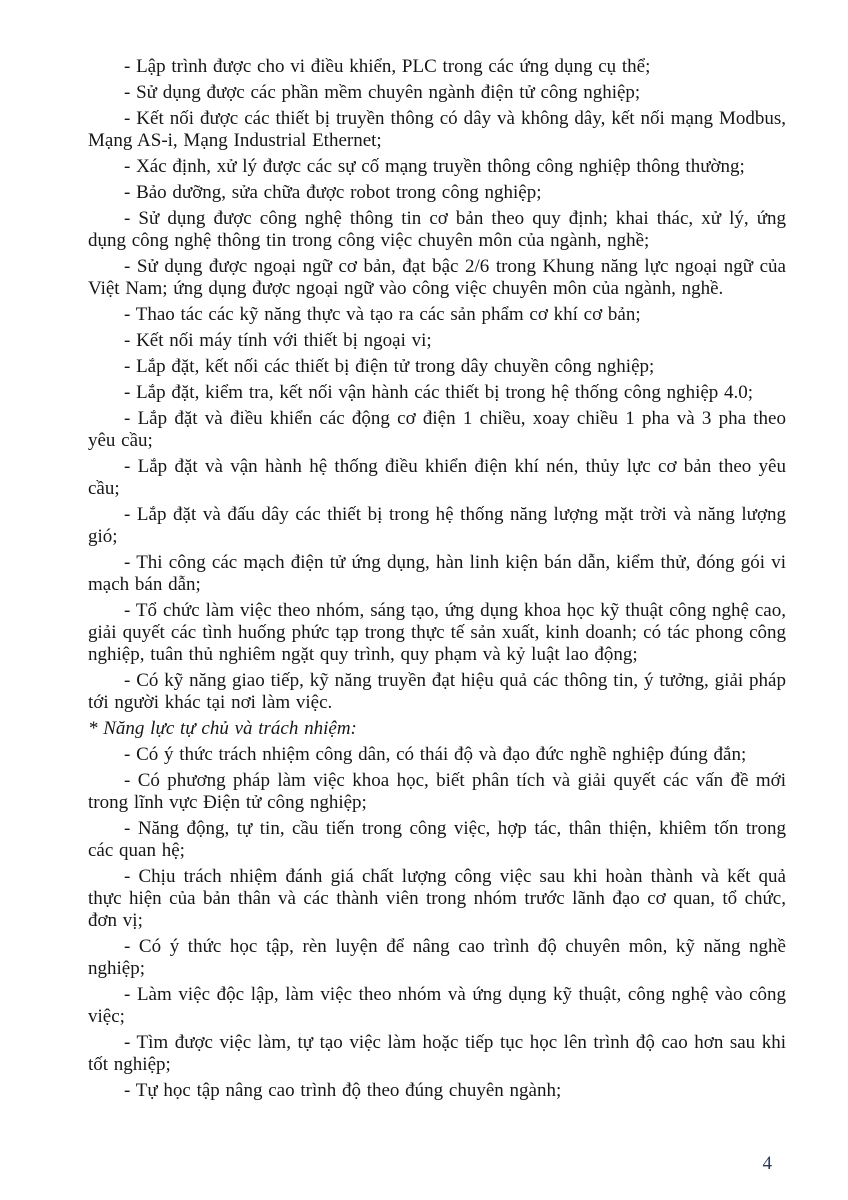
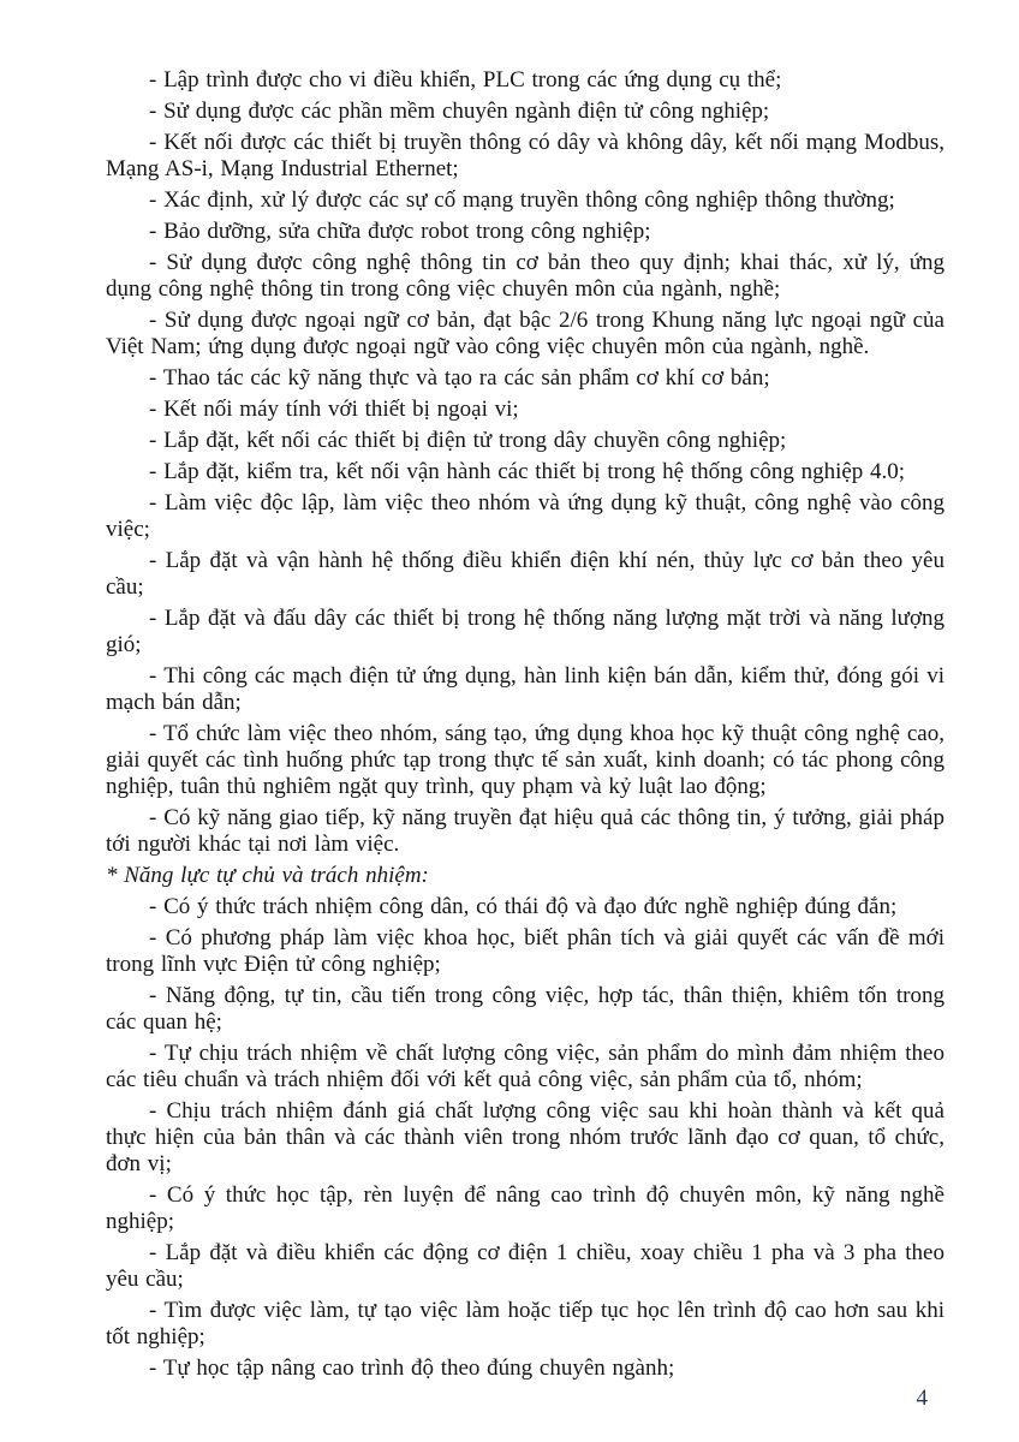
  - Lập trình được cho vi điều khiển, PLC trong các ứng dụng cụ thể;
  - Sử dụng được các phần mềm chuyên ngành điện tử công nghiệp;
  - Kết nối được các thiết bị truyền thông có dây và không dây, kết nối mạng Modbus, Mạng AS-i, Mạng Industrial Ethernet;
  - Xác định, xử lý được các sự cố mạng truyền thông công nghiệp thông thường;
  - Bảo dưỡng, sửa chữa được robot trong công nghiệp;
  - Sử dụng được công nghệ thông tin cơ bản theo quy định; khai thác, xử lý, ứng dụng công nghệ thông tin trong công việc chuyên môn của ngành, nghề;
  - Sử dụng được ngoại ngữ cơ bản, đạt bậc 2/6 trong Khung năng lực ngoại ngữ của Việt Nam; ứng dụng được ngoại ngữ vào công việc chuyên môn của ngành, nghề.
  - Thao tác các kỹ năng thực và tạo ra các sản phẩm cơ khí cơ bản;
  - Kết nối máy tính với thiết bị ngoại vi;
  - Lắp đặt, kết nối các thiết bị điện tử trong dây chuyền công nghiệp;
  - Lắp đặt, kiểm tra, kết nối vận hành các thiết bị trong hệ thống công nghiệp 4.0;
- - Lắp đặt và điều khiển các động cơ điện 1 chiều, xoay chiều 1 pha và 3 pha theo yêu cầu;
+ - Làm việc độc lập, làm việc theo nhóm và ứng dụng kỹ thuật, công nghệ vào công việc;
  - Lắp đặt và vận hành hệ thống điều khiển điện khí nén, thủy lực cơ bản theo yêu cầu;
  - Lắp đặt và đấu dây các thiết bị trong hệ thống năng lượng mặt trời và năng lượng gió;
  - Thi công các mạch điện tử ứng dụng, hàn linh kiện bán dẫn, kiểm thử, đóng gói vi mạch bán dẫn;
  - Tổ chức làm việc theo nhóm, sáng tạo, ứng dụng khoa học kỹ thuật công nghệ cao, giải quyết các tình huống phức tạp trong thực tế sản xuất, kinh doanh; có tác phong công nghiệp, tuân thủ nghiêm ngặt quy trình, quy phạm và kỷ luật lao động;
  - Có kỹ năng giao tiếp, kỹ năng truyền đạt hiệu quả các thông tin, ý tưởng, giải pháp tới người khác tại nơi làm việc.
  * Năng lực tự chủ và trách nhiệm:
  - Có ý thức trách nhiệm công dân, có thái độ và đạo đức nghề nghiệp đúng đắn;
  - Có phương pháp làm việc khoa học, biết phân tích và giải quyết các vấn đề mới trong lĩnh vực Điện tử công nghiệp;
  - Năng động, tự tin, cầu tiến trong công việc, hợp tác, thân thiện, khiêm tốn trong các quan hệ;
+ - Tự chịu trách nhiệm về chất lượng công việc, sản phẩm do mình đảm nhiệm theo các tiêu chuẩn và trách nhiệm đối với kết quả công việc, sản phẩm của tổ, nhóm;
  - Chịu trách nhiệm đánh giá chất lượng công việc sau khi hoàn thành và kết quả thực hiện của bản thân và các thành viên trong nhóm trước lãnh đạo cơ quan, tổ chức, đơn vị;
  - Có ý thức học tập, rèn luyện để nâng cao trình độ chuyên môn, kỹ năng nghề nghiệp;
- - Làm việc độc lập, làm việc theo nhóm và ứng dụng kỹ thuật, công nghệ vào công việc;
+ - Lắp đặt và điều khiển các động cơ điện 1 chiều, xoay chiều 1 pha và 3 pha theo yêu cầu;
  - Tìm được việc làm, tự tạo việc làm hoặc tiếp tục học lên trình độ cao hơn sau khi tốt nghiệp;
  - Tự học tập nâng cao trình độ theo đúng chuyên ngành;
  4
